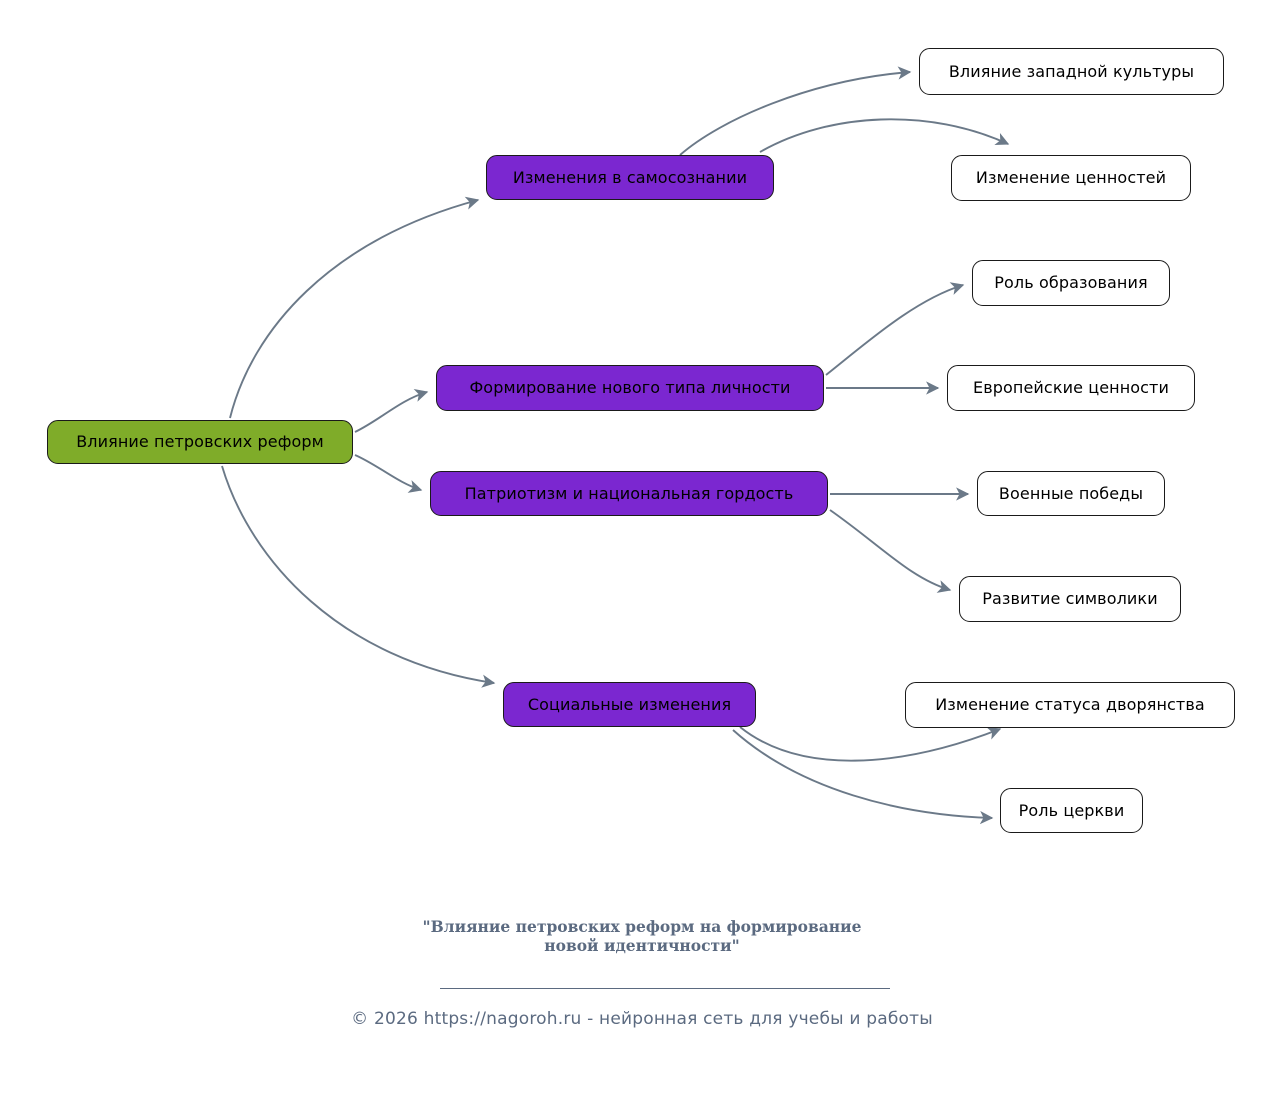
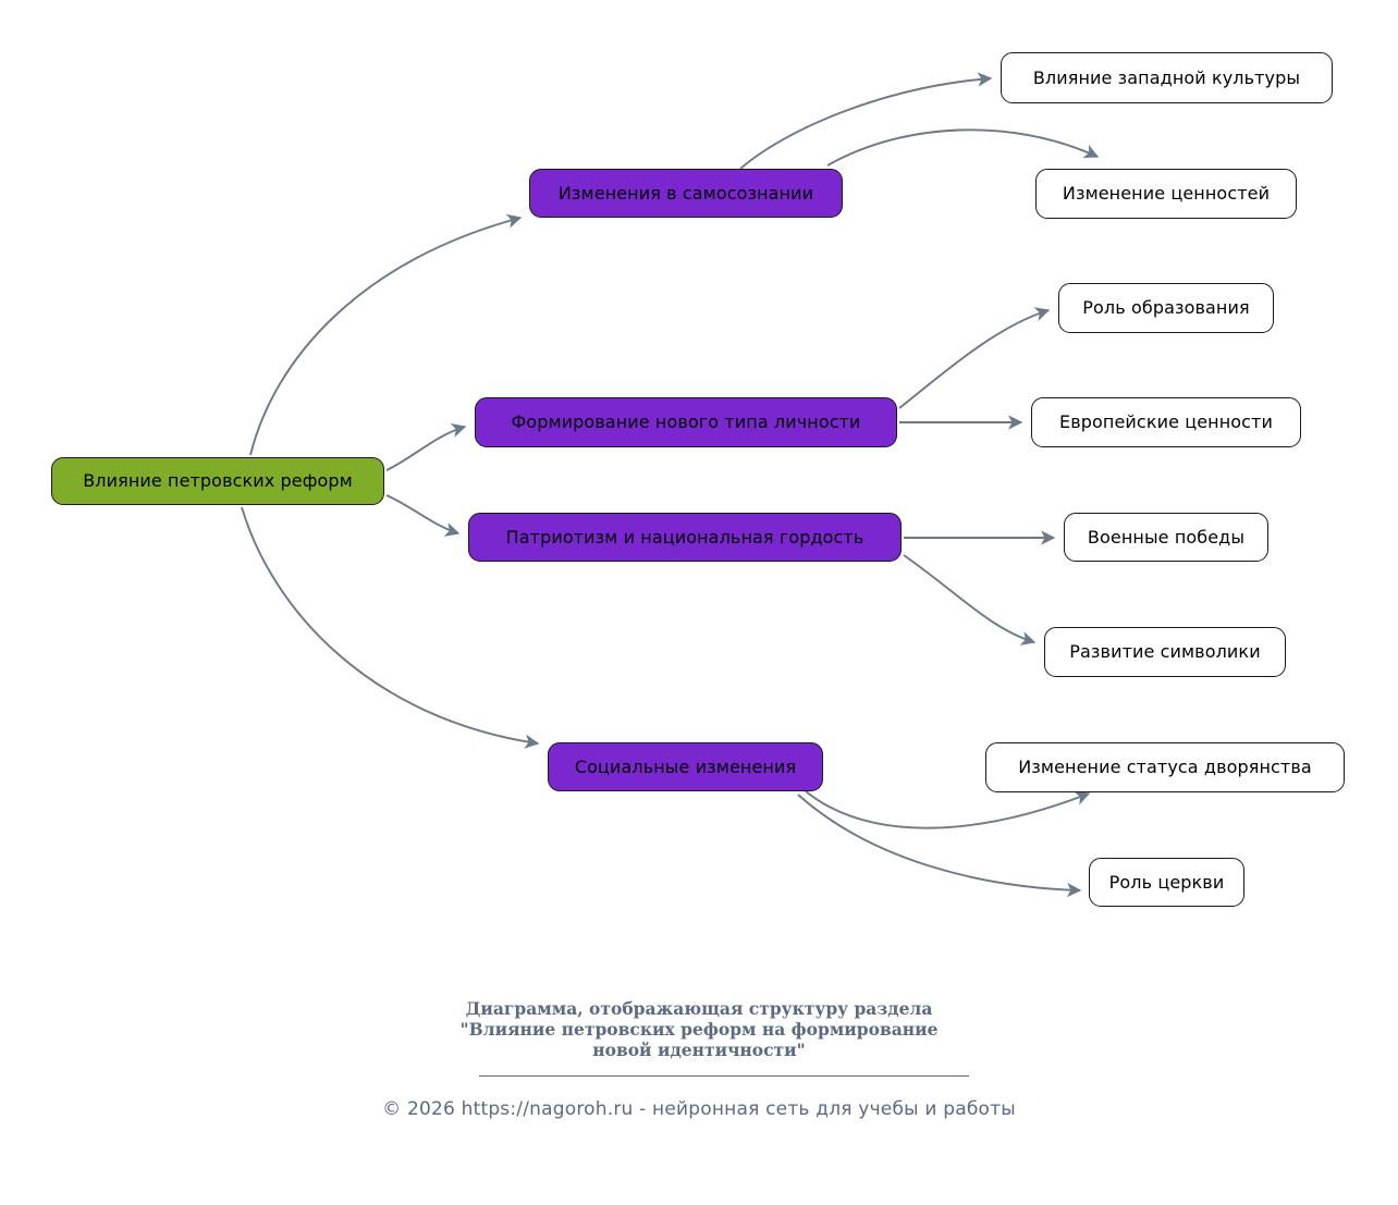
  Влияние петровских реформ
  Изменения в самосознании
  Влияние западной культуры
  Изменение ценностей
  Формирование нового типа личности
  Роль образования
  Европейские ценности
  Патриотизм и национальная гордость
  Военные победы
  Развитие символики
  Социальные изменения
  Изменение статуса дворянства
  Роль церкви
+ Диаграмма, отображающая структуру раздела
  "Влияние петровских реформ на формирование
  новой идентичности"
  © 2026 https://nagoroh.ru - нейронная сеть для учебы и работы
